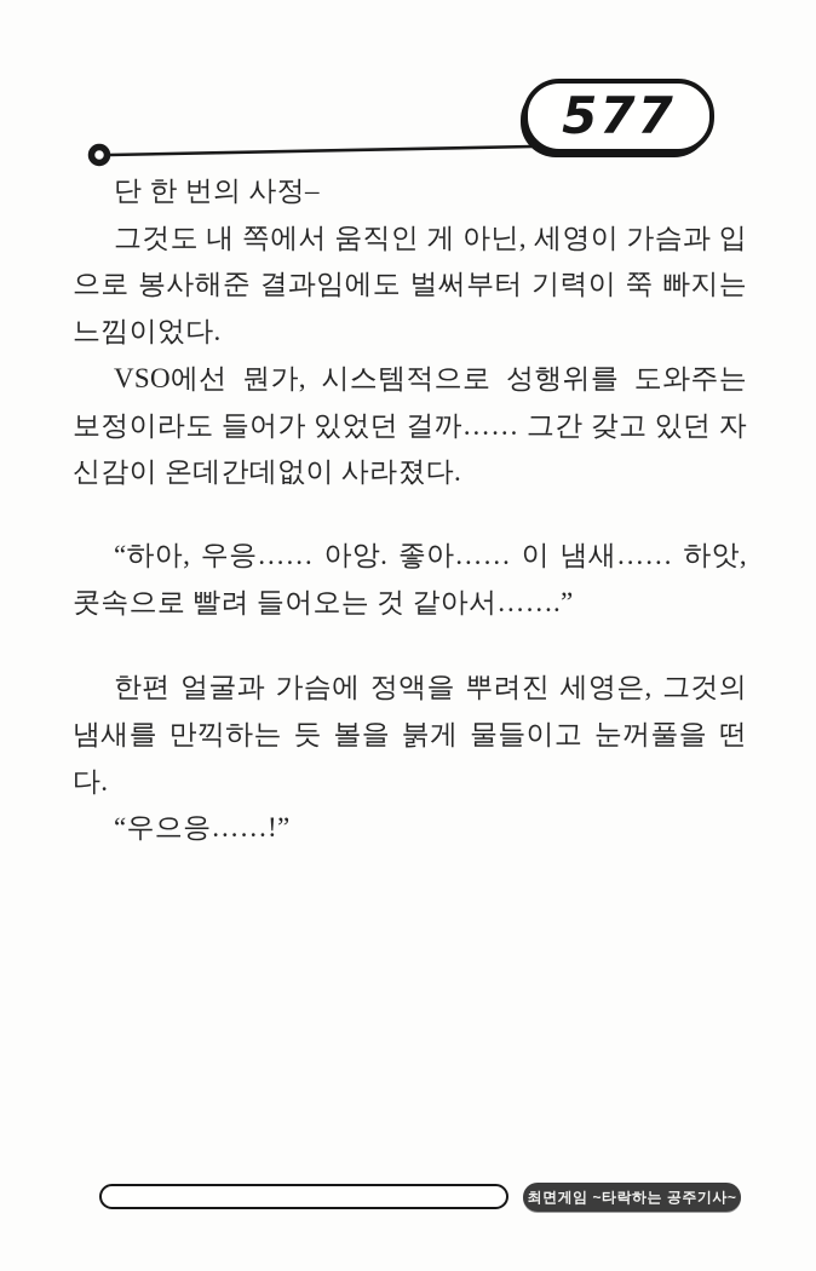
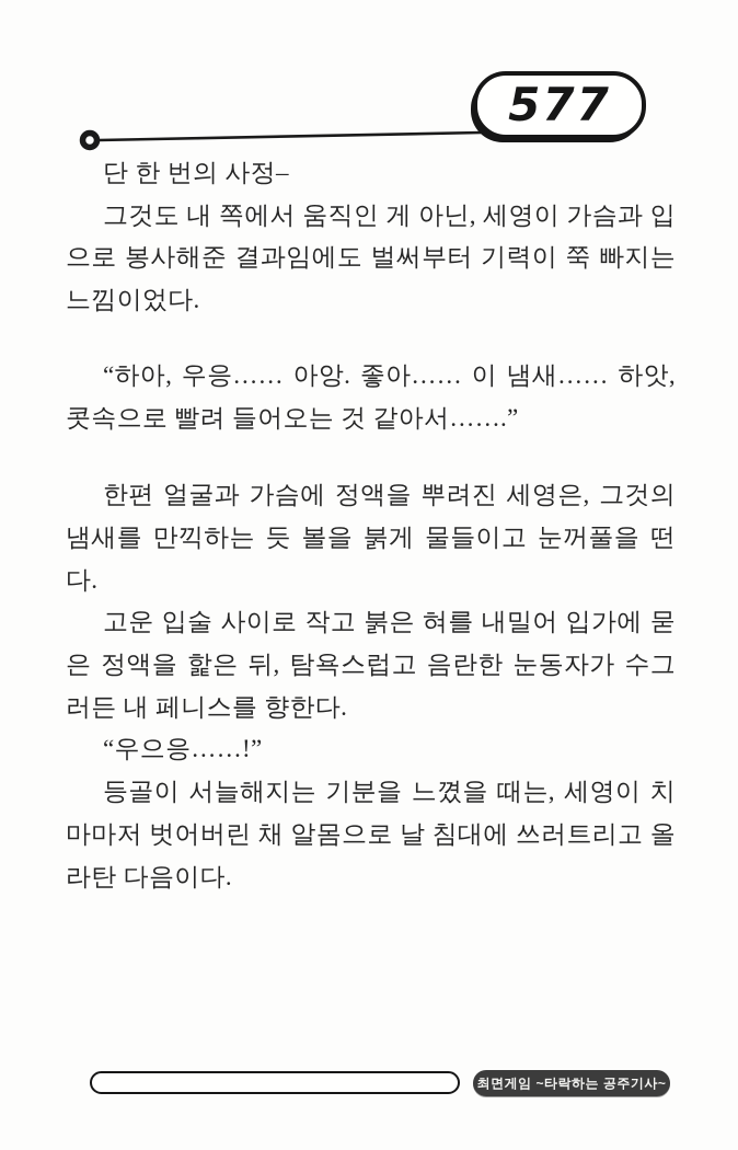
  577
  단 한 번의 사정–
  그것도 내 쪽에서 움직인 게 아닌, 세영이 가슴과 입으로 봉사해준 결과임에도 벌써부터 기력이 쭉 빠지는 느낌이었다.
- VSO에선 뭔가, 시스템적으로 성행위를 도와주는 보정이라도 들어가 있었던 걸까…… 그간 갖고 있던 자신감이 온데간데없이 사라졌다.
  “하아, 우응…… 아앙. 좋아…… 이 냄새…… 하앗, 콧속으로 빨려 들어오는 것 같아서…….”
  한편 얼굴과 가슴에 정액을 뿌려진 세영은, 그것의 냄새를 만끽하는 듯 볼을 붉게 물들이고 눈꺼풀을 떤다.
+ 고운 입술 사이로 작고 붉은 혀를 내밀어 입가에 묻은 정액을 핥은 뒤, 탐욕스럽고 음란한 눈동자가 수그러든 내 페니스를 향한다.
  “우으응……!”
+ 등골이 서늘해지는 기분을 느꼈을 때는, 세영이 치마마저 벗어버린 채 알몸으로 날 침대에 쓰러트리고 올라탄 다음이다.
  최면게임 ~타락하는 공주기사~
